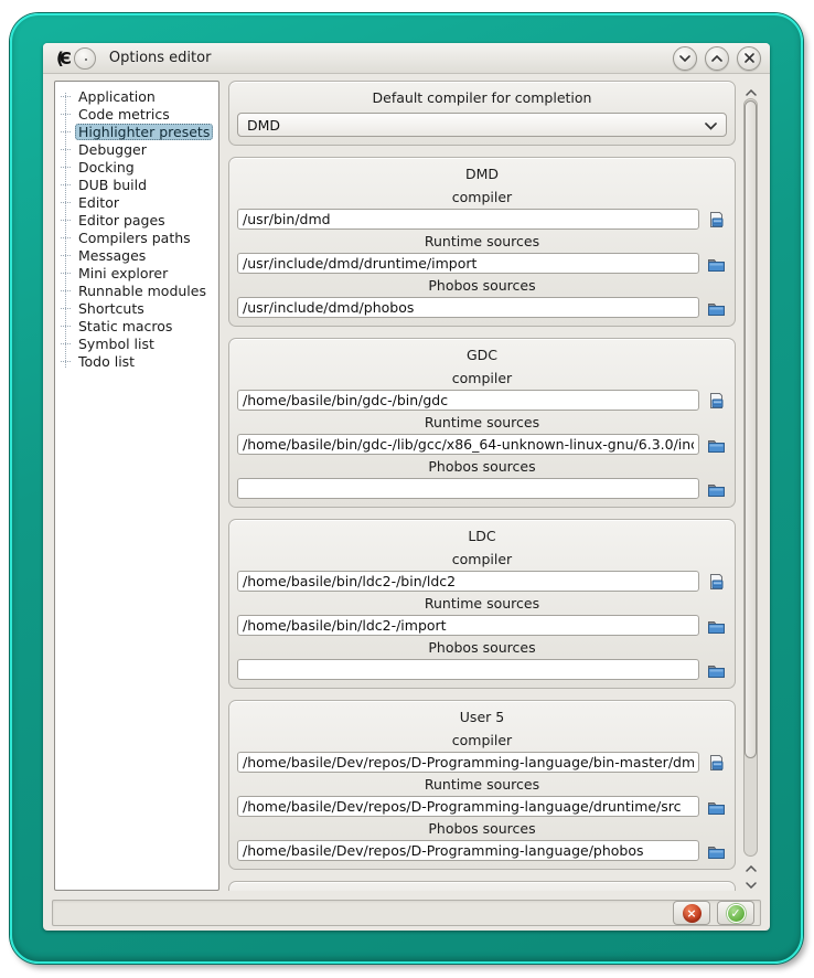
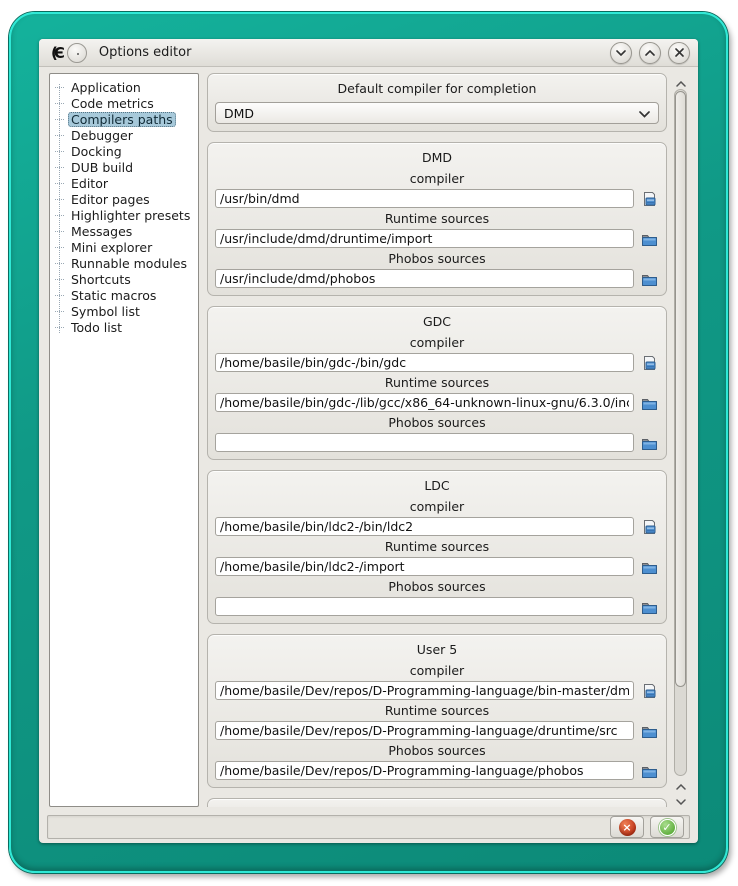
  (Є
  Options editor
  Application
  Code metrics
- Highlighter presets
+ Compilers paths
  Debugger
  Docking
  DUB build
  Editor
  Editor pages
- Compilers paths
+ Highlighter presets
  Messages
  Mini explorer
  Runnable modules
  Shortcuts
  Static macros
  Symbol list
  Todo list
  Default compiler for completion
  DMD
  DMD
  compiler
  /usr/bin/dmd
  Runtime sources
  /usr/include/dmd/druntime/import
  Phobos sources
  /usr/include/dmd/phobos
  GDC
  compiler
  /home/basile/bin/gdc-/bin/gdc
  Runtime sources
  /home/basile/bin/gdc-/lib/gcc/x86_64-unknown-linux-gnu/6.3.0/in
  Phobos sources
  LDC
  compiler
  /home/basile/bin/ldc2-/bin/ldc2
  Runtime sources
  /home/basile/bin/ldc2-/import
  Phobos sources
  User 5
  compiler
  /home/basile/Dev/repos/D-Programming-language/bin-master/dm
  Runtime sources
  /home/basile/Dev/repos/D-Programming-language/druntime/src
  Phobos sources
  /home/basile/Dev/repos/D-Programming-language/phobos
  ×
  ✓
